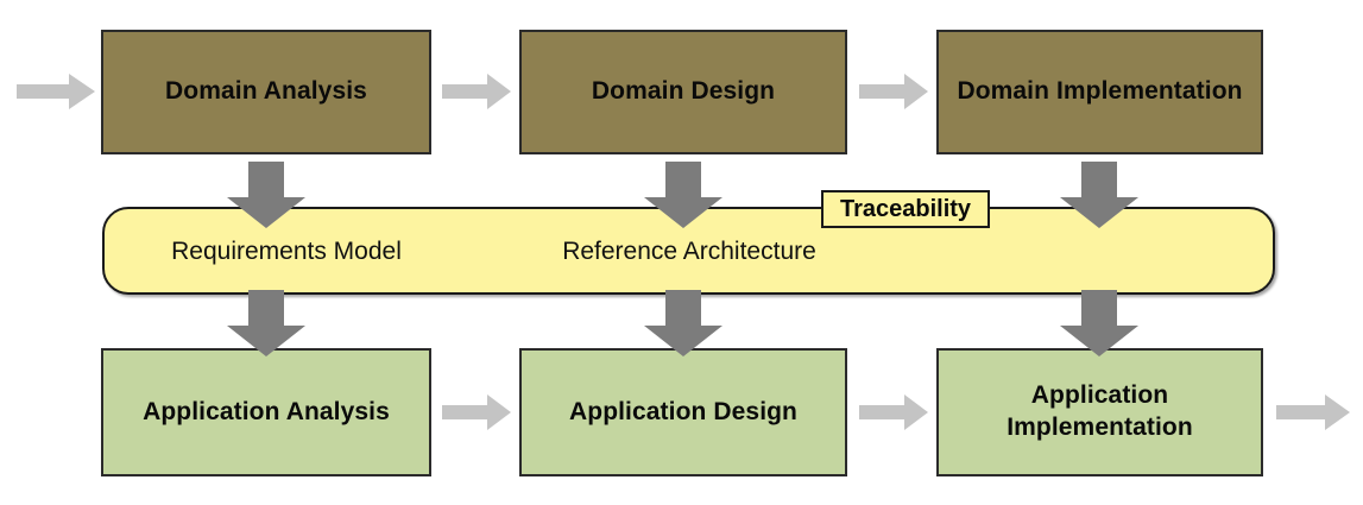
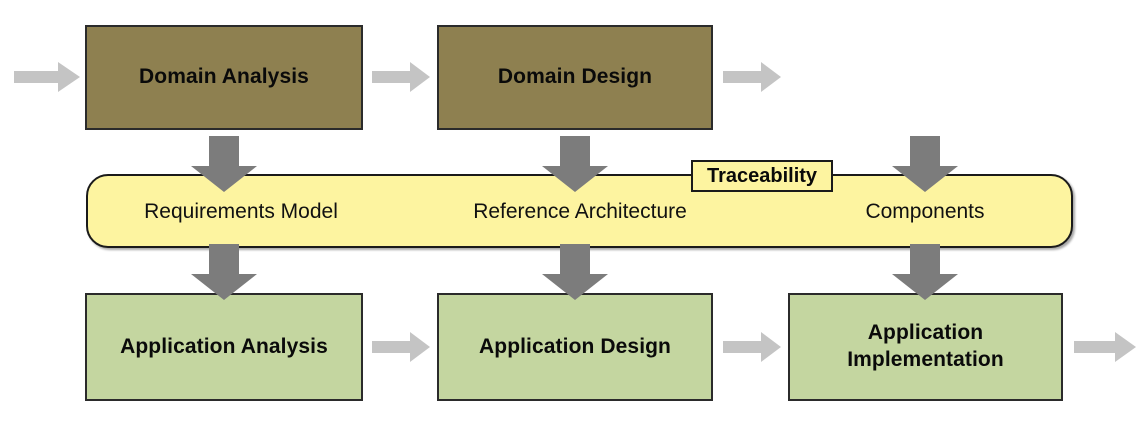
  Domain Analysis
  Domain Design
- Domain Implementation
  Requirements Model
  Reference Architecture
+ Components
  Traceability
  Application Analysis
  Application Design
  Application Implementation
